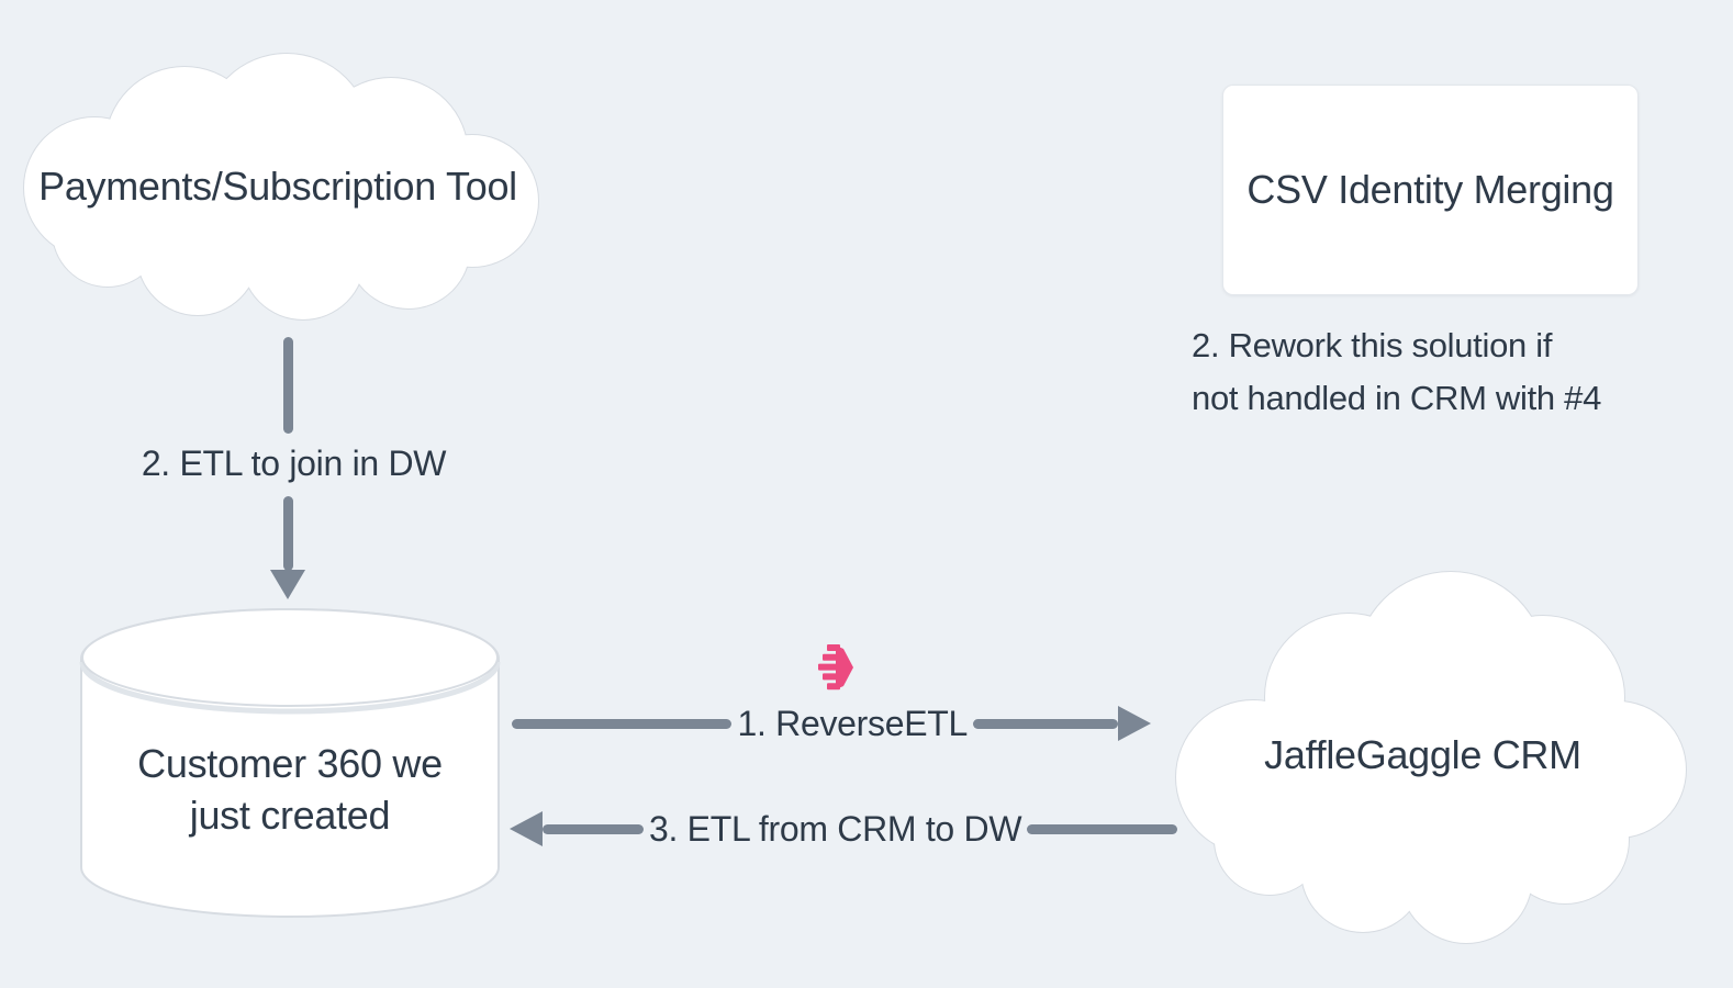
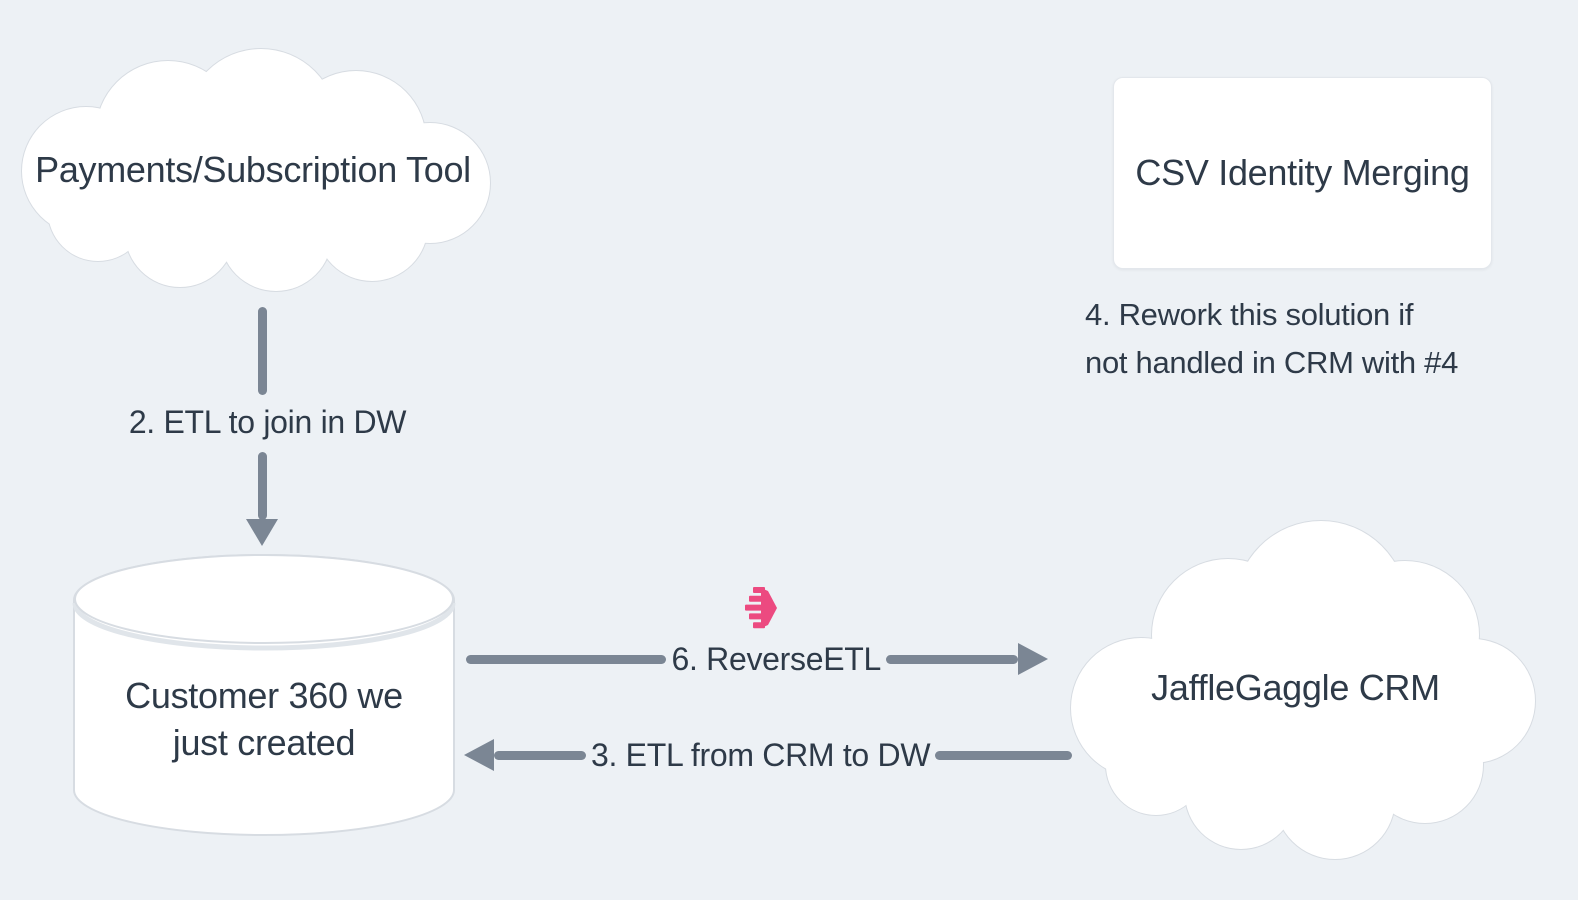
  Payments/Subscription Tool
  2. ETL to join in DW
  Customer 360 we
  just created
- 1. ReverseETL
+ 6. ReverseETL
  3. ETL from CRM to DW
  JaffleGaggle CRM
  CSV Identity Merging
- 2. Rework this solution if
+ 4. Rework this solution if
  not handled in CRM with #4
